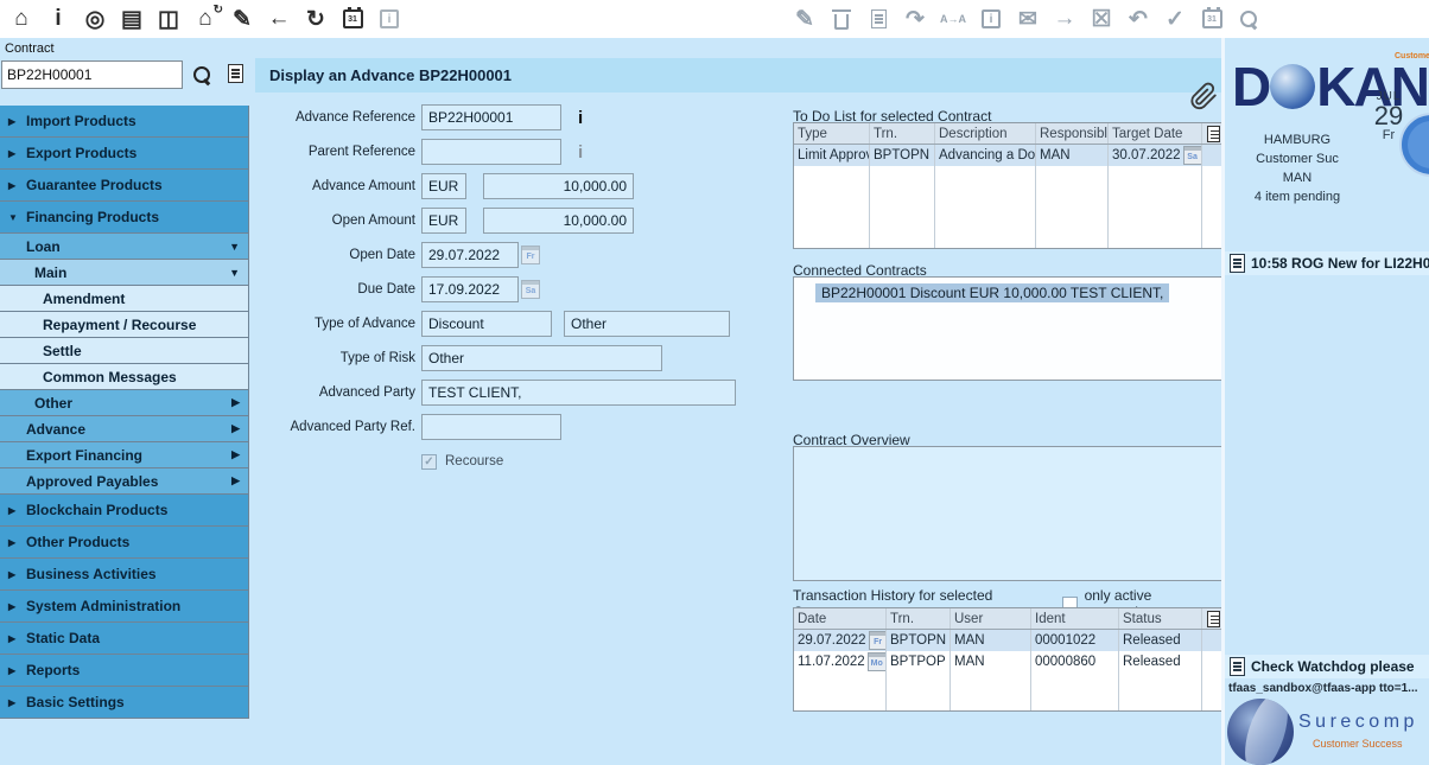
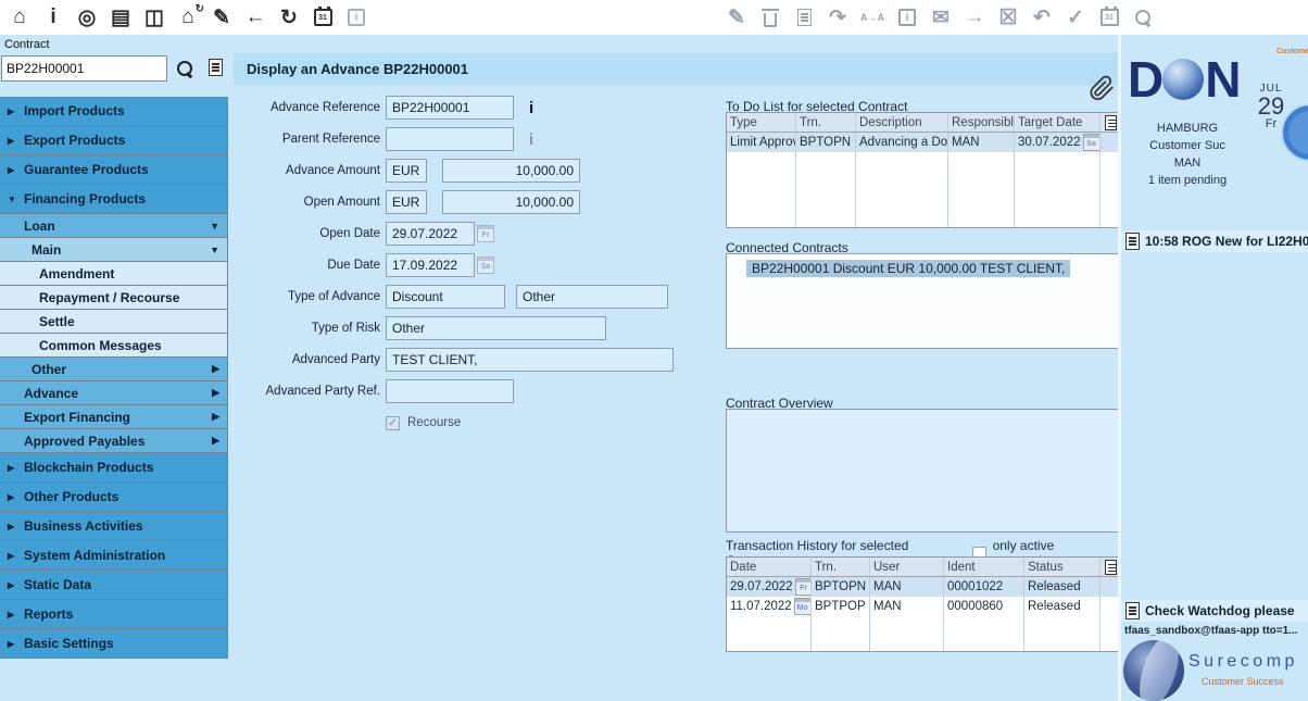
  ⌂
  i
  ◎
  ▤
  ◫
  ⌂
  ↻
  ✎
  ←
  ↻
  i
  ✎
  ↷
  A→A
  i
  ✉
  →
  ☒
  ↶
  ✓
  Contract
  BP22H00001
  Display an Advance BP22H00001
  ▶
  Import Products
  ▶
  Export Products
  ▶
  Guarantee Products
  ▼
  Financing Products
  Loan
  ▼
  Main
  ▼
  Amendment
  Repayment / Recourse
  Settle
  Common Messages
  Other
  ▶
  Advance
  ▶
  Export Financing
  ▶
  Approved Payables
  ▶
  ▶
  Blockchain Products
  ▶
  Other Products
  ▶
  Business Activities
  ▶
  System Administration
  ▶
  Static Data
  ▶
  Reports
  ▶
  Basic Settings
  Advance Reference
  BP22H00001
  i
  Parent Reference
  i
  Advance Amount
  EUR
  10,000.00
  Open Amount
  EUR
  10,000.00
  Open Date
  29.07.2022
  Due Date
  17.09.2022
  Type of Advance
  Discount
  Other
  Type of Risk
  Other
  Advanced Party
  TEST CLIENT,
  Advanced Party Ref.
  ✓
  Recourse
  To Do List for selected Contract
  Type
  Trn.
  Description
  Responsibl
  Target Date
  Limit Approv
  BPTOPN
  Advancing a Do
  MAN
  30.07.2022
  Connected Contracts
  BP22H00001 Discount EUR 10,000.00 TEST CLIENT,
  Contract Overview
  Transaction History for selected
  Date
  Trn.
  User
  Ident
  Status
  29.07.2022
  BPTOPN
  MAN
  00001022
  Released
  11.07.2022
  BPTPOP
  MAN
  00000860
  Released
  D
- KA
  N
  HAMBURG
  Customer Suc
  MAN
- 4 item pending
+ 1 item pending
  JUL
  29
  Fr
  10:58 ROG New for LI22H0
  Check Watchdog please
  tfaas_sandbox@tfaas-app tto=1...
  Surecomp
  Customer Success
